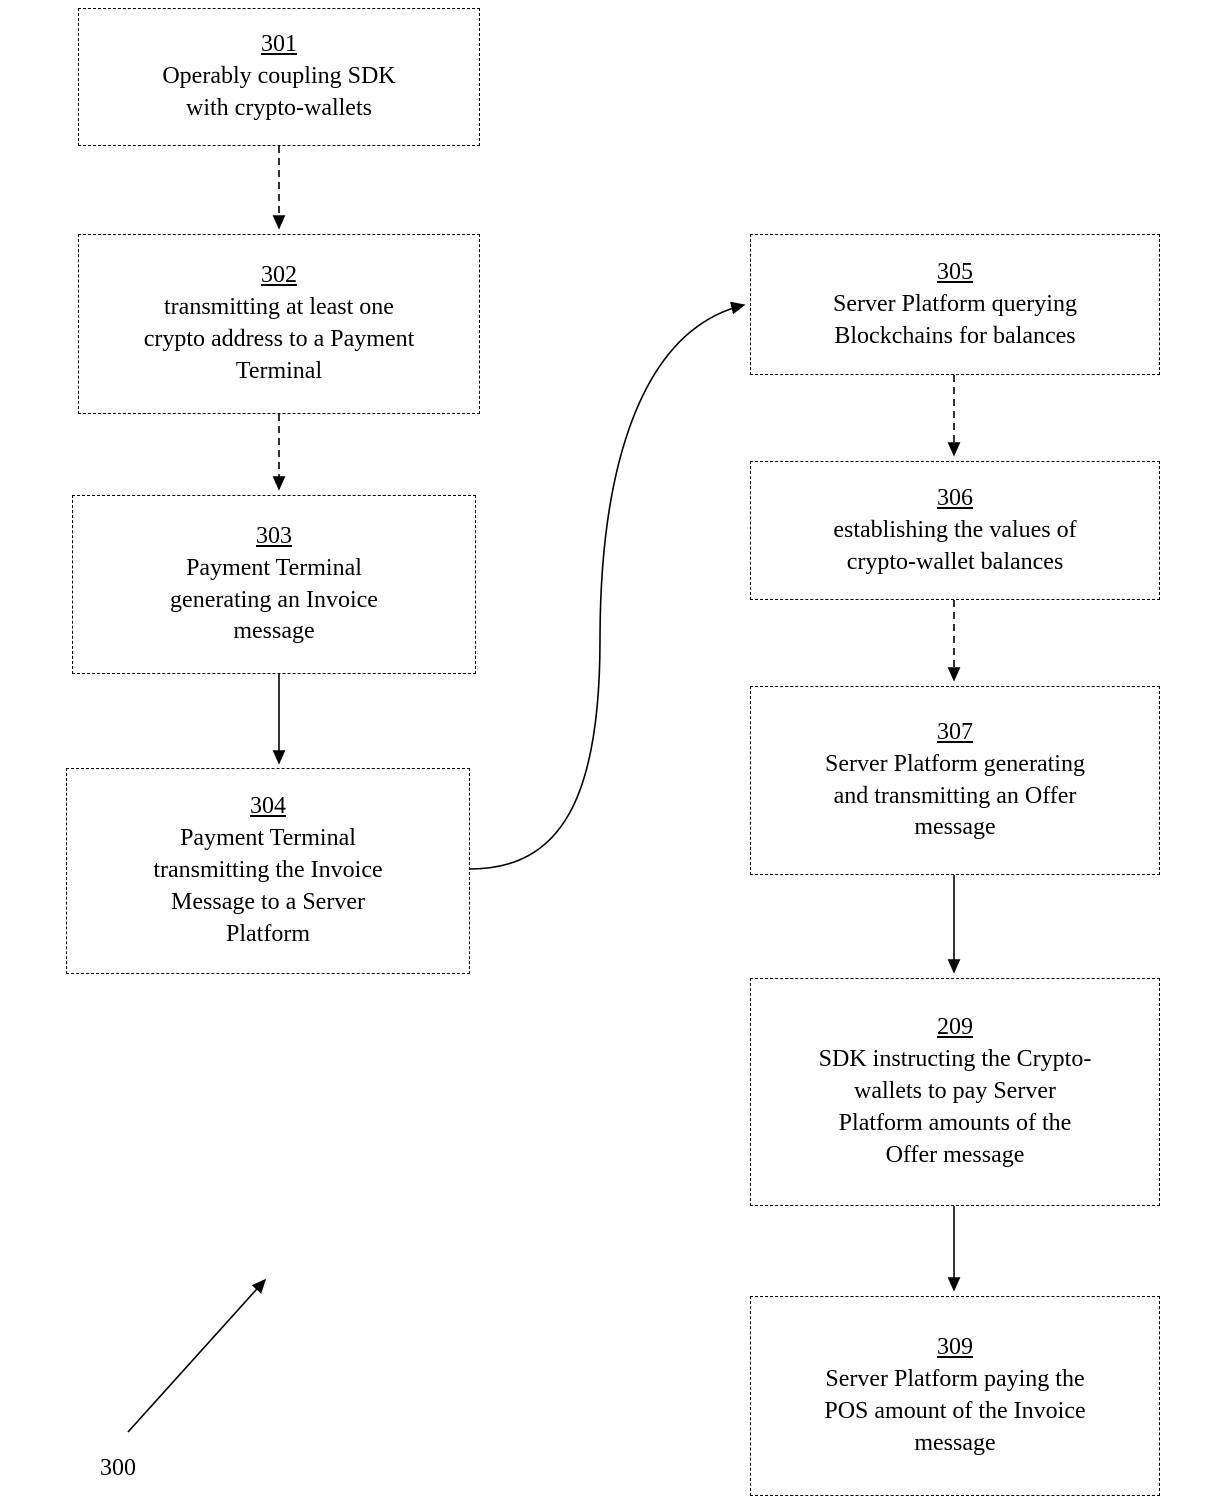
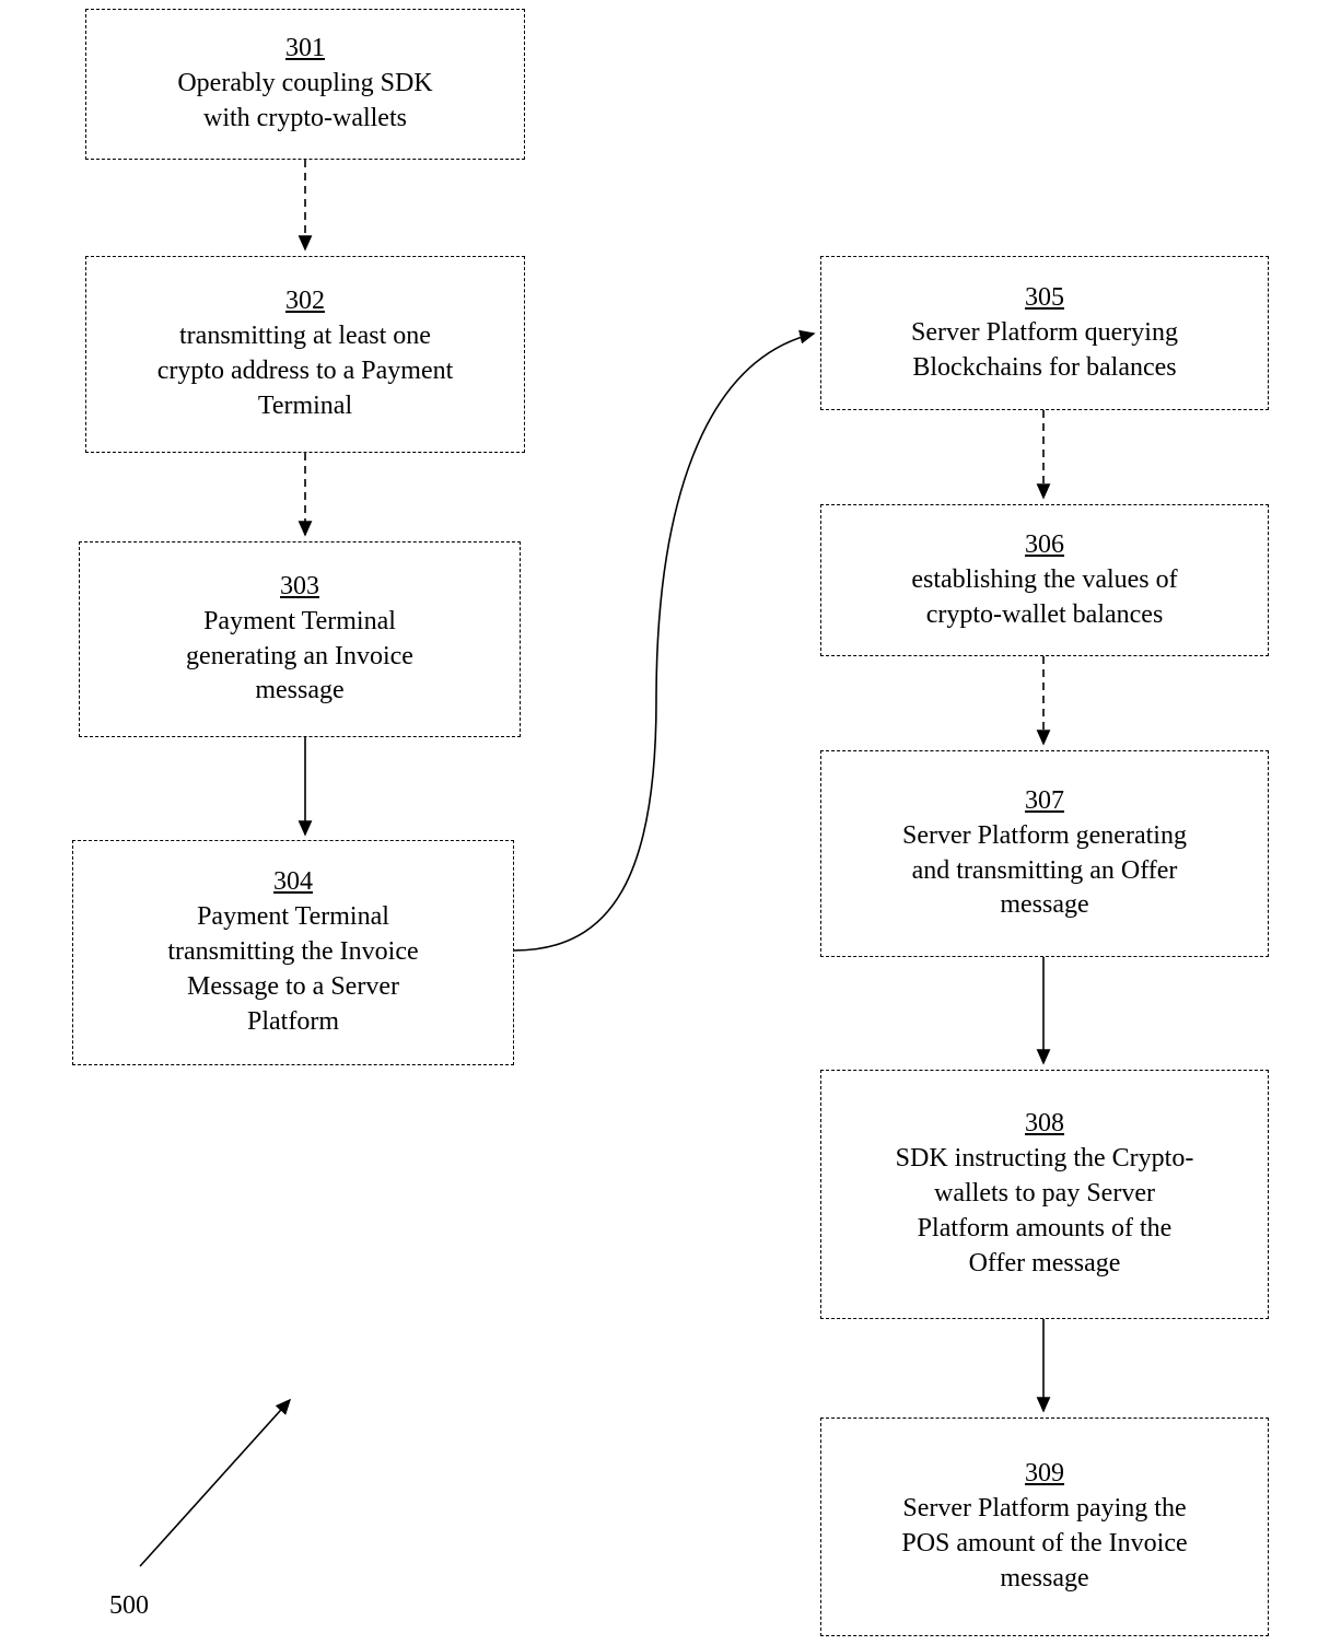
  301
  Operably coupling SDK
  with crypto-wallets
  302
  transmitting at least one
  crypto address to a Payment
  Terminal
  303
  Payment Terminal
  generating an Invoice
  message
  304
  Payment Terminal
  transmitting the Invoice
  Message to a Server
  Platform
  305
  Server Platform querying
  Blockchains for balances
  306
  establishing the values of
  crypto-wallet balances
  307
  Server Platform generating
  and transmitting an Offer
  message
- 209
+ 308
  SDK instructing the Crypto-
  wallets to pay Server
  Platform amounts of the
  Offer message
  309
  Server Platform paying the
  POS amount of the Invoice
  message
- 300
+ 500
